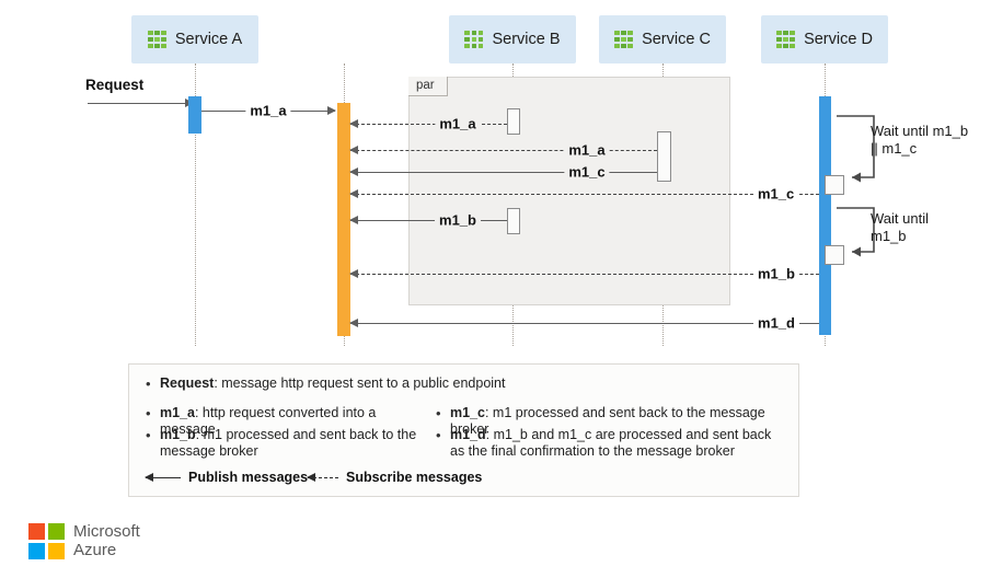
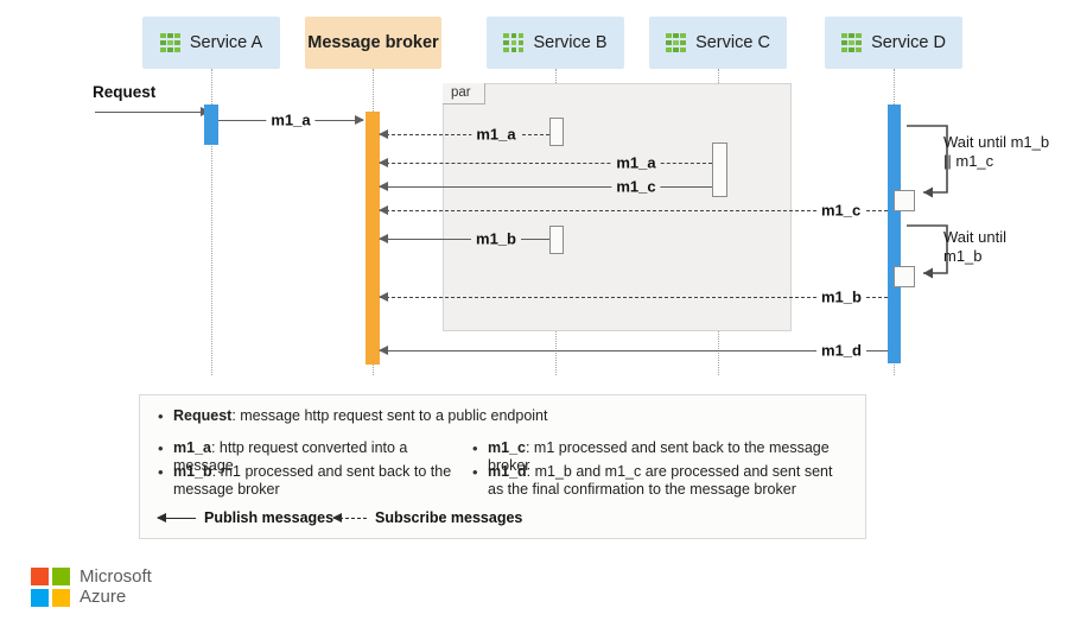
  Service A
+ Message broker
  Service B
  Service C
  Service D
  par
  Request
  m1_a
  m1_a
  m1_a
  m1_c
  m1_c
  m1_b
  m1_b
  m1_d
  Wait until m1_b
  || m1_c
  Wait until
  m1_b
  •
  Request: message http request sent to a public endpoint
  •
  m1_a: http request converted into a message
  •
  m1_b: m1 processed and sent back to the message broker
  •
  m1_c: m1 processed and sent back to the message broker
  •
- m1_d: m1_b and m1_c are processed and sent back as the final confirmation to the message broker
+ m1_d: m1_b and m1_c are processed and sent sent as the final confirmation to the message broker
  Publish messages
  Subscribe messages
  Microsoft
  Azure
